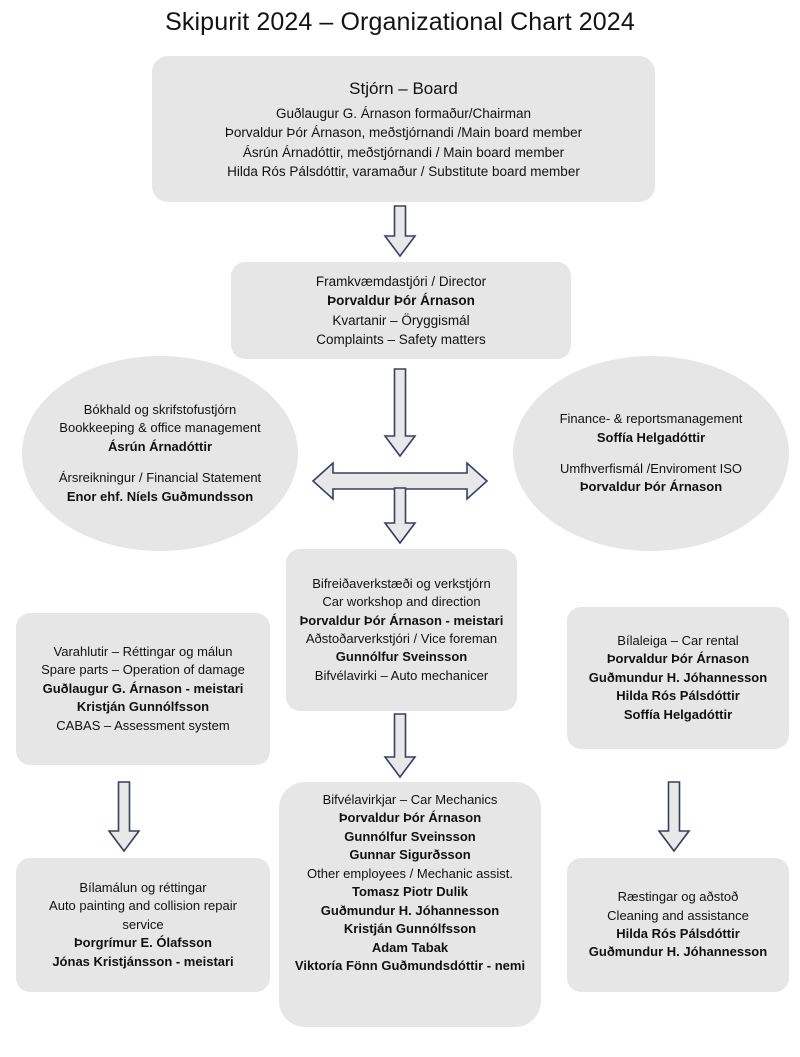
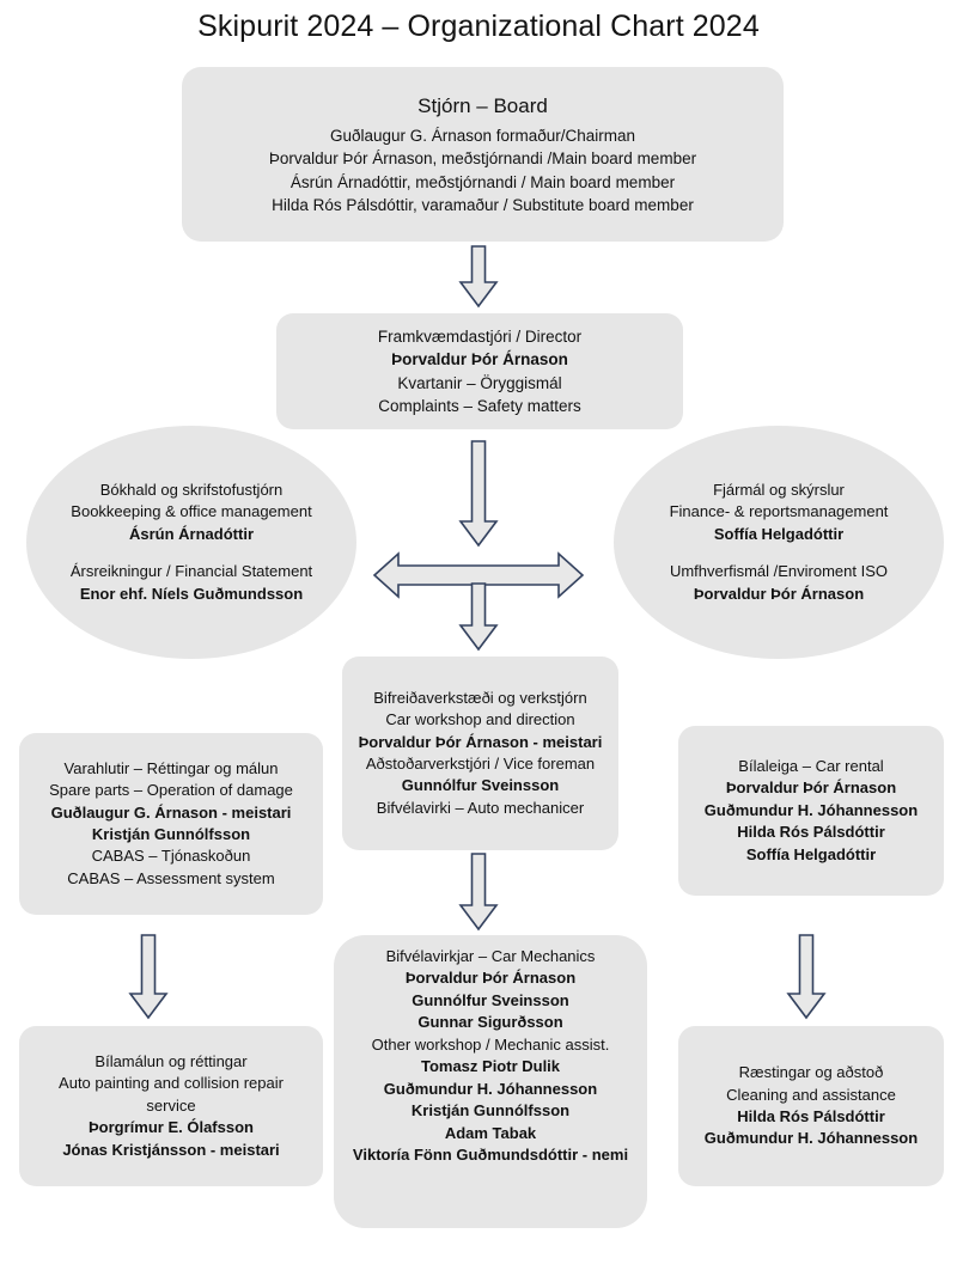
  Skipurit 2024 – Organizational Chart 2024
  Stjórn – Board
  Guðlaugur G. Árnason formaður/Chairman
  Þorvaldur Þór Árnason, meðstjórnandi /Main board member
  Ásrún Árnadóttir, meðstjórnandi / Main board member
  Hilda Rós Pálsdóttir, varamaður / Substitute board member
  Framkvæmdastjóri / Director
  Þorvaldur Þór Árnason
  Kvartanir – Öryggismál
  Complaints – Safety matters
  Bókhald og skrifstofustjórn
  Bookkeeping & office management
  Ásrún Árnadóttir
  Ársreikningur / Financial Statement
  Enor ehf. Níels Guðmundsson
+ Fjármál og skýrslur
  Finance- & reportsmanagement
  Soffía Helgadóttir
  Umfhverfismál /Enviroment ISO
  Þorvaldur Þór Árnason
  Bifreiðaverkstæði og verkstjórn
  Car workshop and direction
  Þorvaldur Þór Árnason - meistari
  Aðstoðarverkstjóri / Vice foreman
  Gunnólfur Sveinsson
  Bifvélavirki – Auto mechanicer
  Varahlutir – Réttingar og málun
  Spare parts – Operation of damage
  Guðlaugur G. Árnason - meistari
  Kristján Gunnólfsson
+ CABAS – Tjónaskoðun
  CABAS – Assessment system
  Bílaleiga – Car rental
  Þorvaldur Þór Árnason
  Guðmundur H. Jóhannesson
  Hilda Rós Pálsdóttir
  Soffía Helgadóttir
  Bifvélavirkjar – Car Mechanics
  Þorvaldur Þór Árnason
  Gunnólfur Sveinsson
  Gunnar Sigurðsson
- Other employees / Mechanic assist.
+ Other workshop / Mechanic assist.
  Tomasz Piotr Dulik
  Guðmundur H. Jóhannesson
  Kristján Gunnólfsson
  Adam Tabak
  Viktoría Fönn Guðmundsdóttir - nemi
  Bílamálun og réttingar
  Auto painting and collision repair
  service
  Þorgrímur E. Ólafsson
  Jónas Kristjánsson - meistari
  Ræstingar og aðstoð
  Cleaning and assistance
  Hilda Rós Pálsdóttir
  Guðmundur H. Jóhannesson
